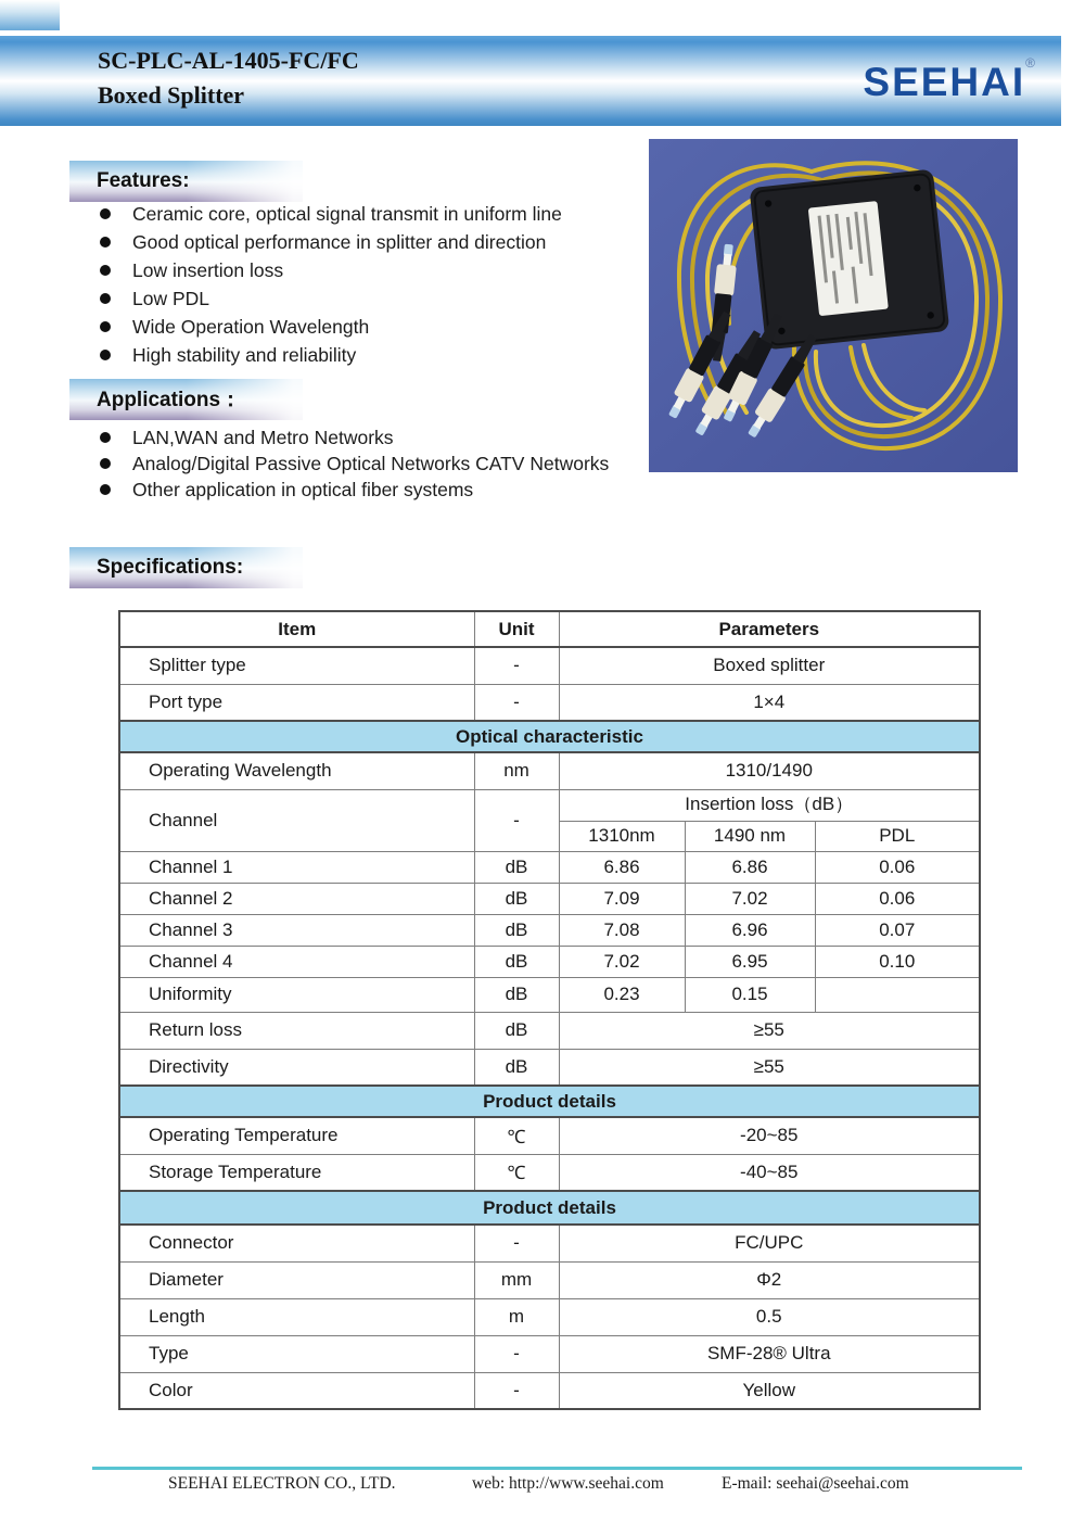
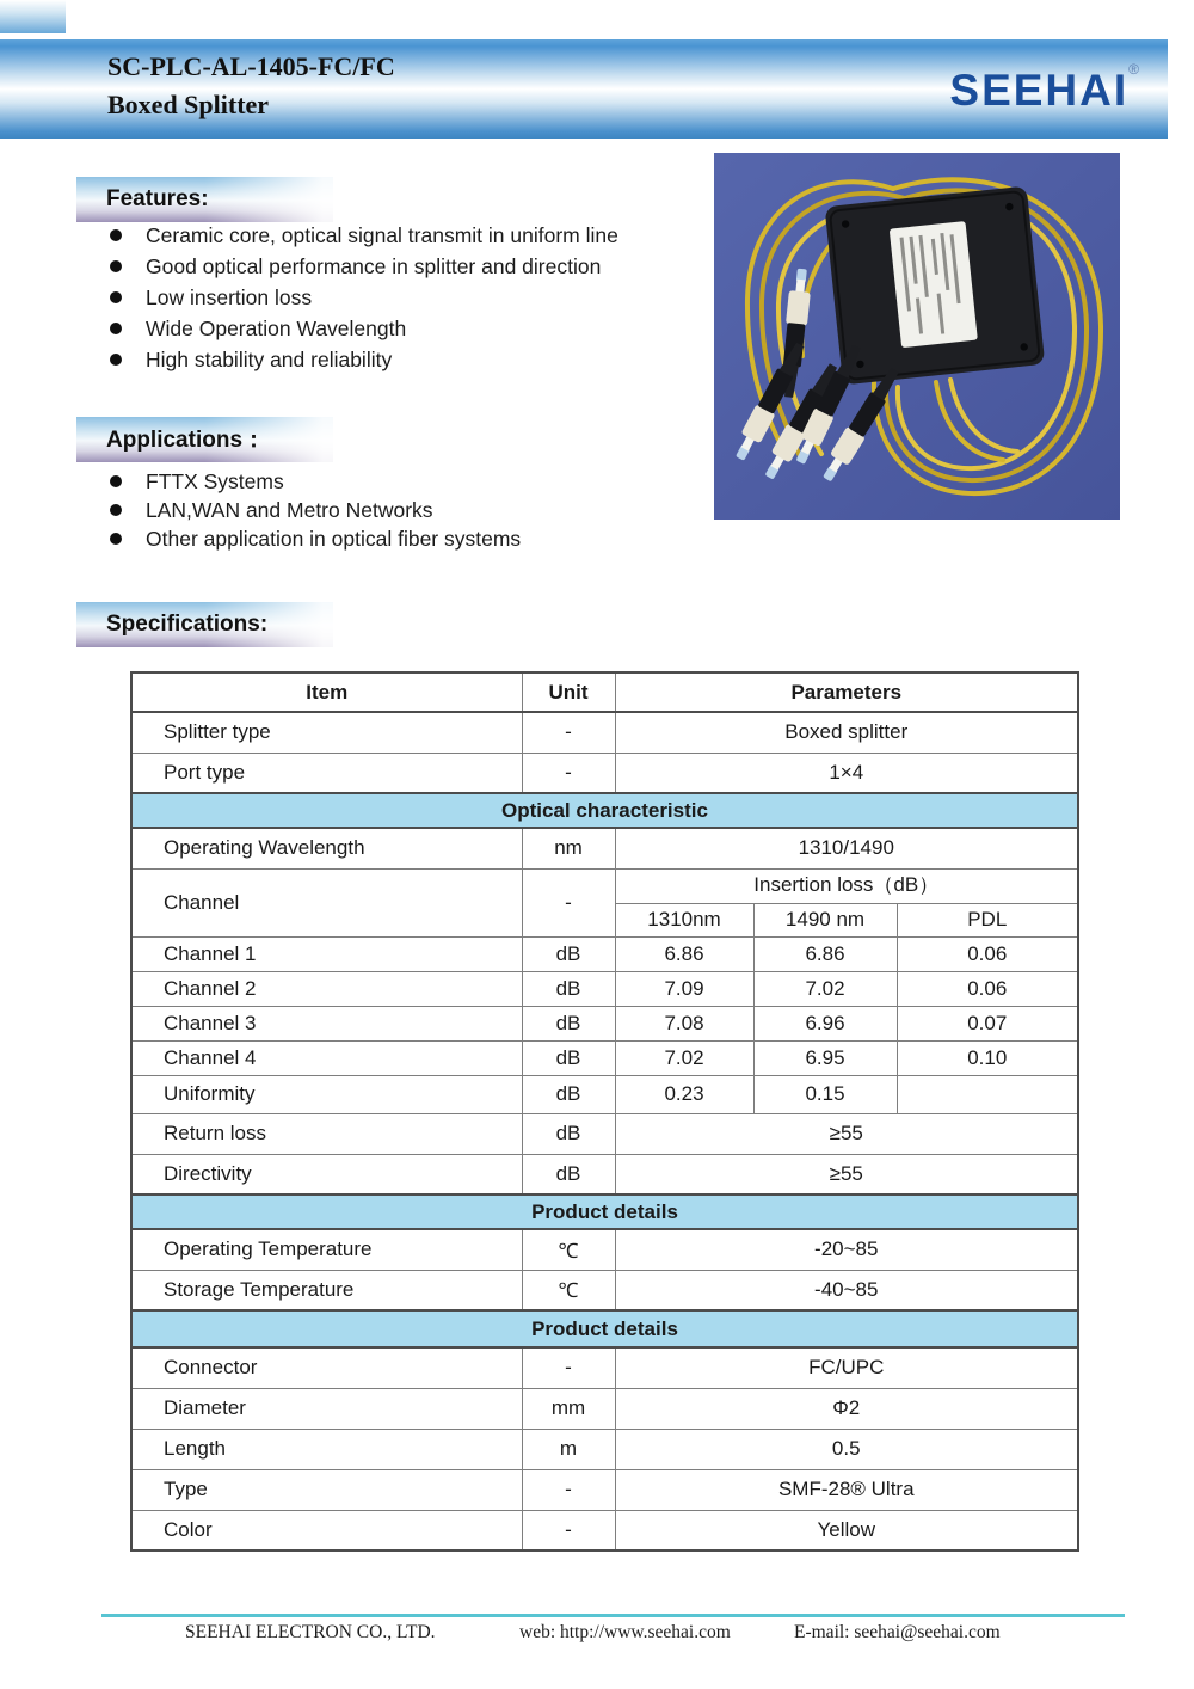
  SC-PLC-AL-1405-FC/FC
  Boxed Splitter
  SEEHAI®
  Features:
  Ceramic core, optical signal transmit in uniform line
  Good optical performance in splitter and direction
  Low insertion loss
- Low PDL
  Wide Operation Wavelength
  High stability and reliability
  Applications：
+ FTTX Systems
  LAN,WAN and Metro Networks
- Analog/Digital Passive Optical Networks CATV Networks
  Other application in optical fiber systems
  Specifications:
  Item	Unit	Parameters
  Splitter type	-	Boxed splitter
  Port type	-	1×4
  Optical characteristic
  Operating Wavelength	nm	1310/1490
  Channel	-	Insertion loss（dB）
  1310nm	1490 nm	PDL
  Channel 1	dB	6.86	6.86	0.06
  Channel 2	dB	7.09	7.02	0.06
  Channel 3	dB	7.08	6.96	0.07
  Channel 4	dB	7.02	6.95	0.10
  Uniformity	dB	0.23	0.15
  Return loss	dB	≥55
  Directivity	dB	≥55
  Product details
  Operating Temperature	℃	-20~85
  Storage Temperature	℃	-40~85
  Product details
  Connector	-	FC/UPC
  Diameter	mm	Φ2
  Length	m	0.5
  Type	-	SMF-28® Ultra
  Color	-	Yellow
  SEEHAI ELECTRON CO., LTD.
  web: http://www.seehai.com
  E-mail: seehai@seehai.com
